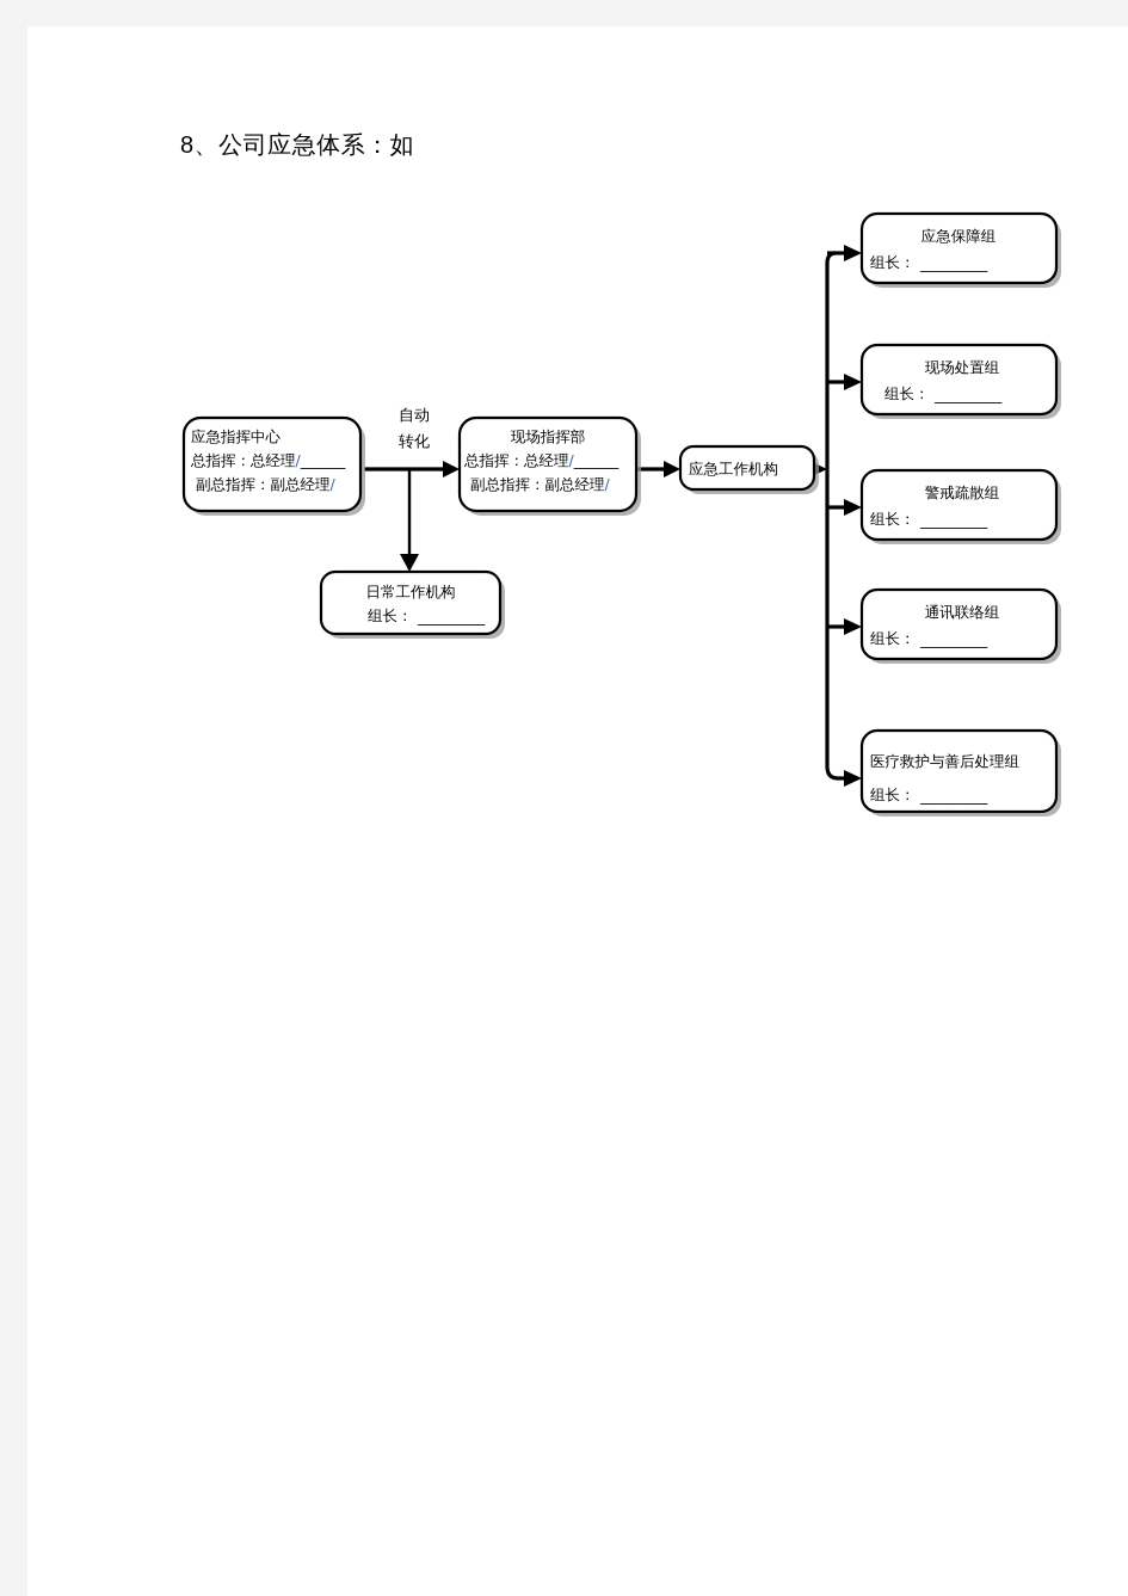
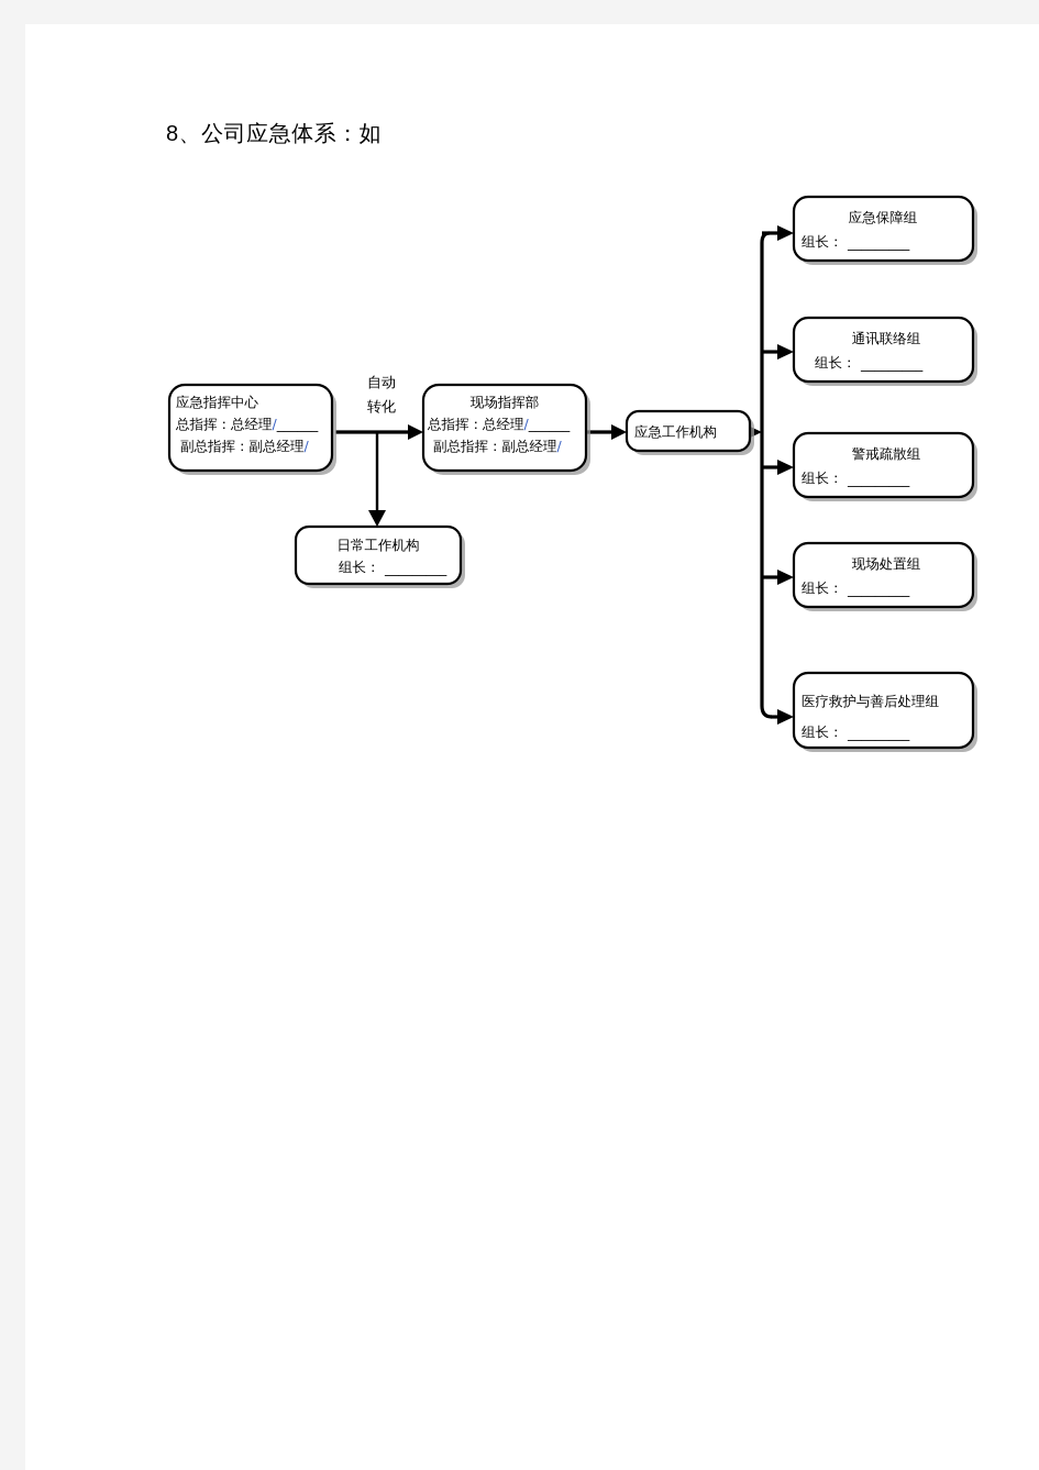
  8、公司应急体系：如
  自动
  转化
  应急指挥中心
  总指挥：总经理/______
  副总指挥：副总经理/
  ______
  现场指挥部
  总指挥：总经理/______
  副总指挥：副总经理/
  ______
  日常工作机构
  组长：
  _________
  应急工作机构
  应急保障组
  组长：
  _________
- 现场处置组
+ 通讯联络组
  组长：
  _________
  警戒疏散组
  组长：
  _________
- 通讯联络组
+ 现场处置组
  组长：
  _________
  医疗救护与善后处理组
  组长：
  _________
